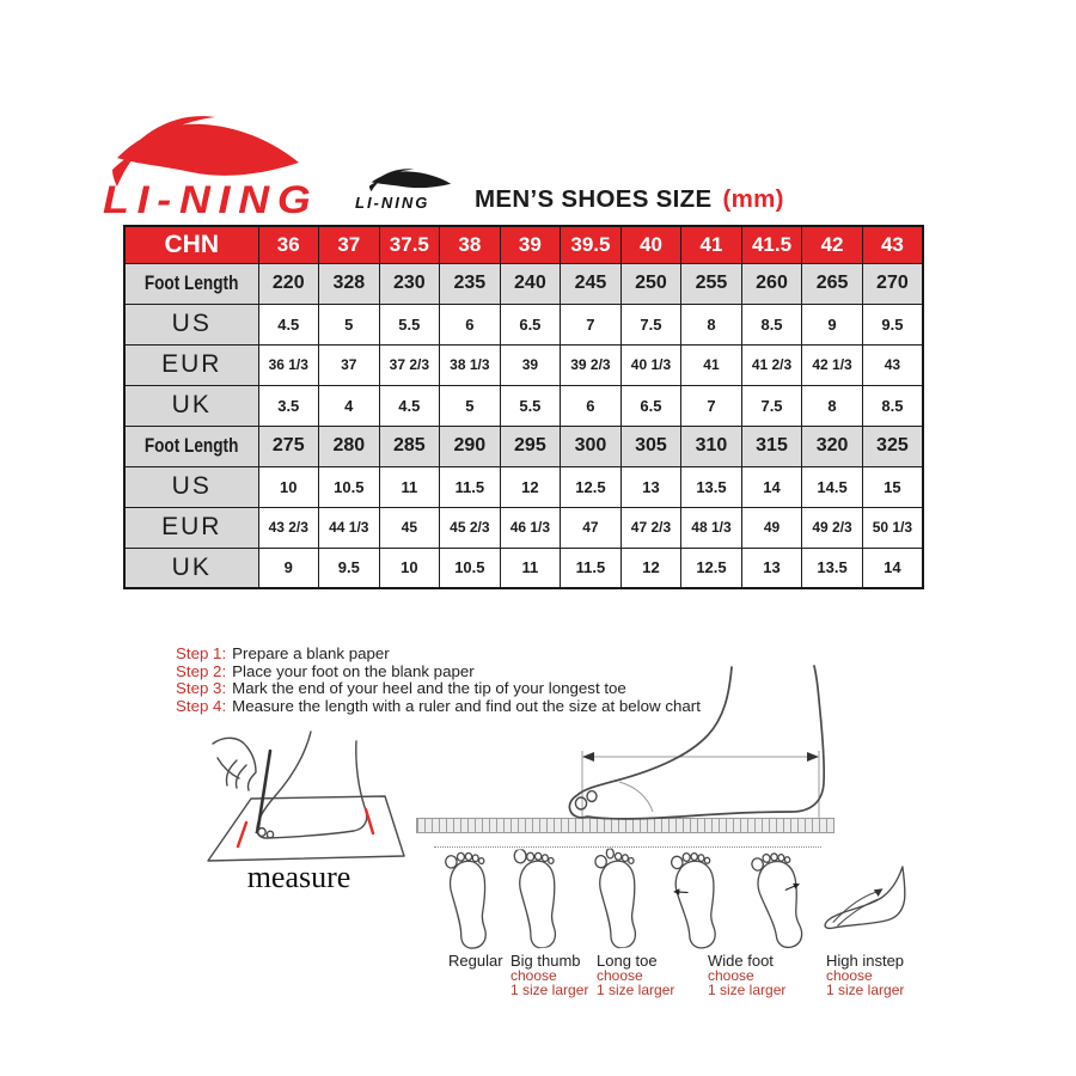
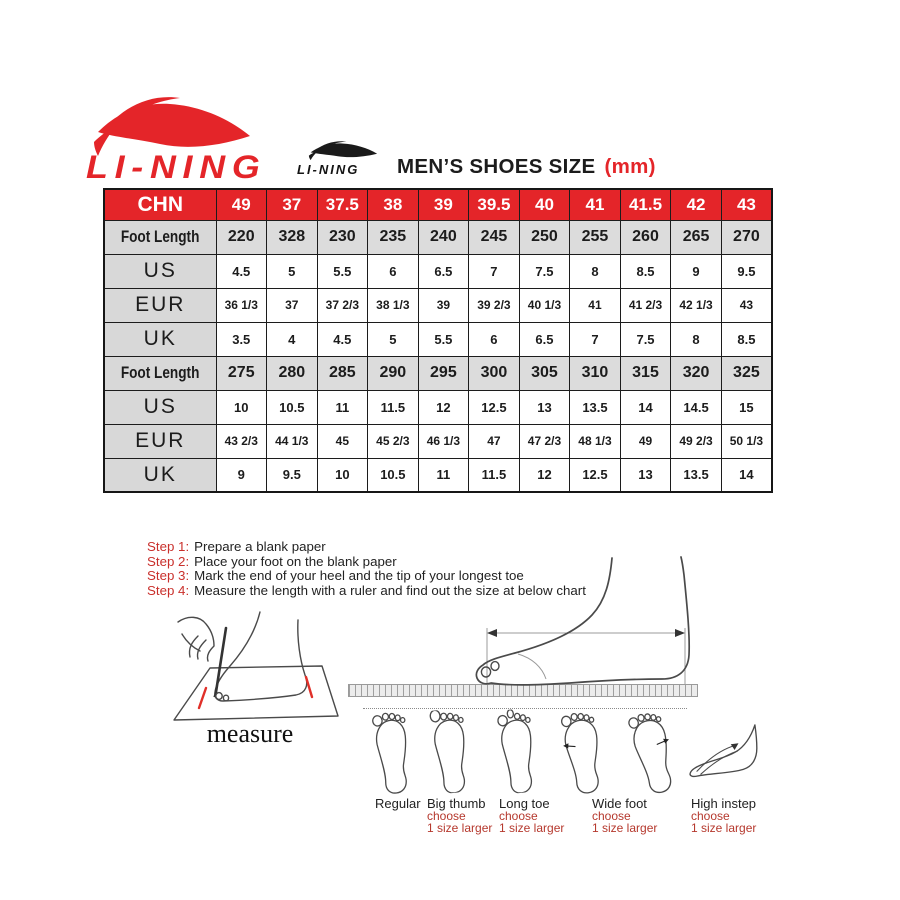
  LI-NING
  LI-NING
  MEN’S SHOES SIZE
  (mm)
- CHN	36	37	37.5	38	39	39.5	40	41	41.5	42	43
+ CHN	49	37	37.5	38	39	39.5	40	41	41.5	42	43
  Foot Length	220	328	230	235	240	245	250	255	260	265	270
  US	4.5	5	5.5	6	6.5	7	7.5	8	8.5	9	9.5
  EUR	36 1/3	37	37 2/3	38 1/3	39	39 2/3	40 1/3	41	41 2/3	42 1/3	43
  UK	3.5	4	4.5	5	5.5	6	6.5	7	7.5	8	8.5
  Foot Length	275	280	285	290	295	300	305	310	315	320	325
  US	10	10.5	11	11.5	12	12.5	13	13.5	14	14.5	15
  EUR	43 2/3	44 1/3	45	45 2/3	46 1/3	47	47 2/3	48 1/3	49	49 2/3	50 1/3
  UK	9	9.5	10	10.5	11	11.5	12	12.5	13	13.5	14
  Step 1: Prepare a blank paper
  Step 2: Place your foot on the blank paper
  Step 3: Mark the end of your heel and the tip of your longest toe
  Step 4: Measure the length with a ruler and find out the size at below chart
  measure
  Regular
  Big thumb
  choose
  1 size larger
  Long toe
  choose
  1 size larger
  Wide foot
  choose
  1 size larger
  High instep
  choose
  1 size larger
